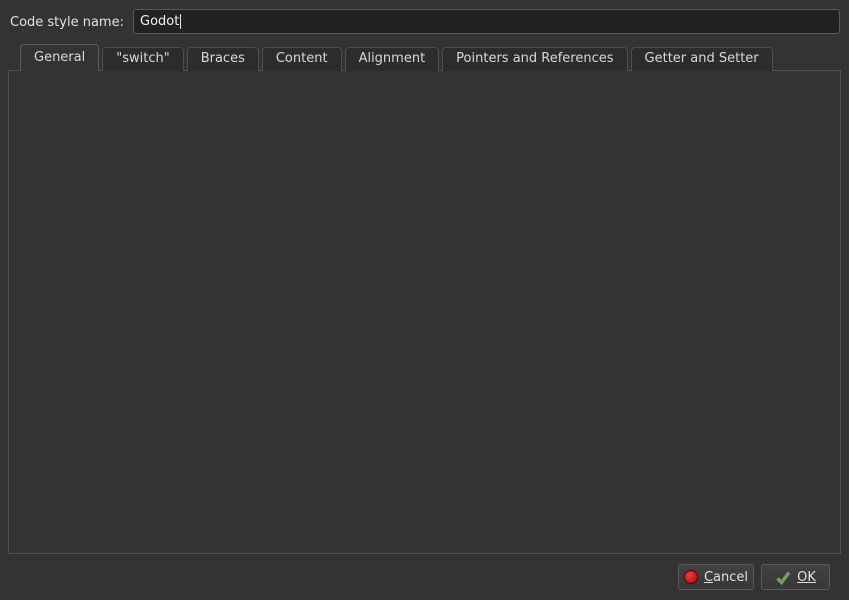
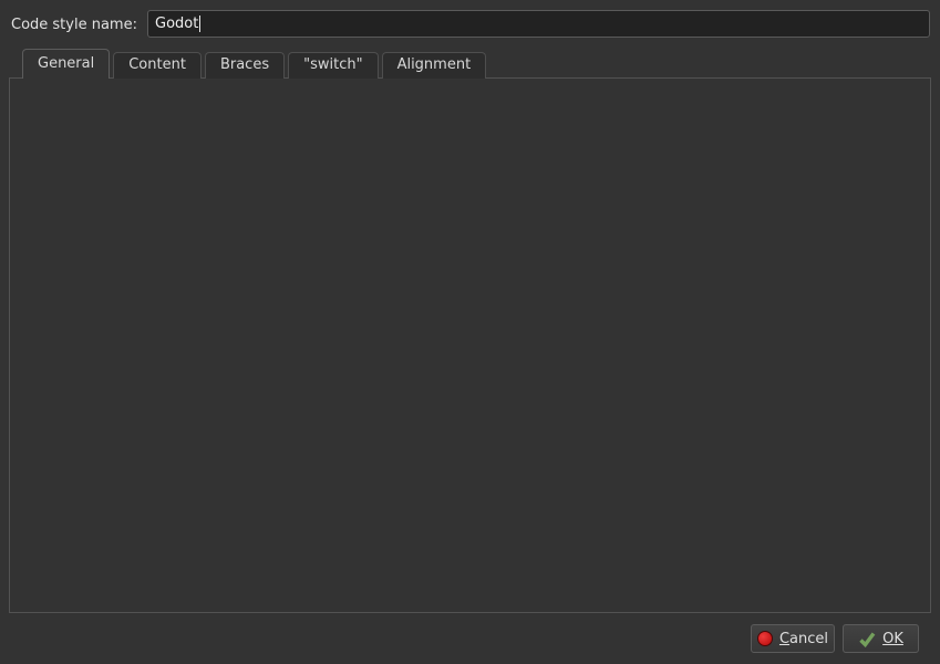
  Code style name:
  Godot
  General
- "switch"
+ Content
  Braces
- Content
+ "switch"
  Alignment
- Pointers and References
- Getter and Setter
  Cancel
  OK
